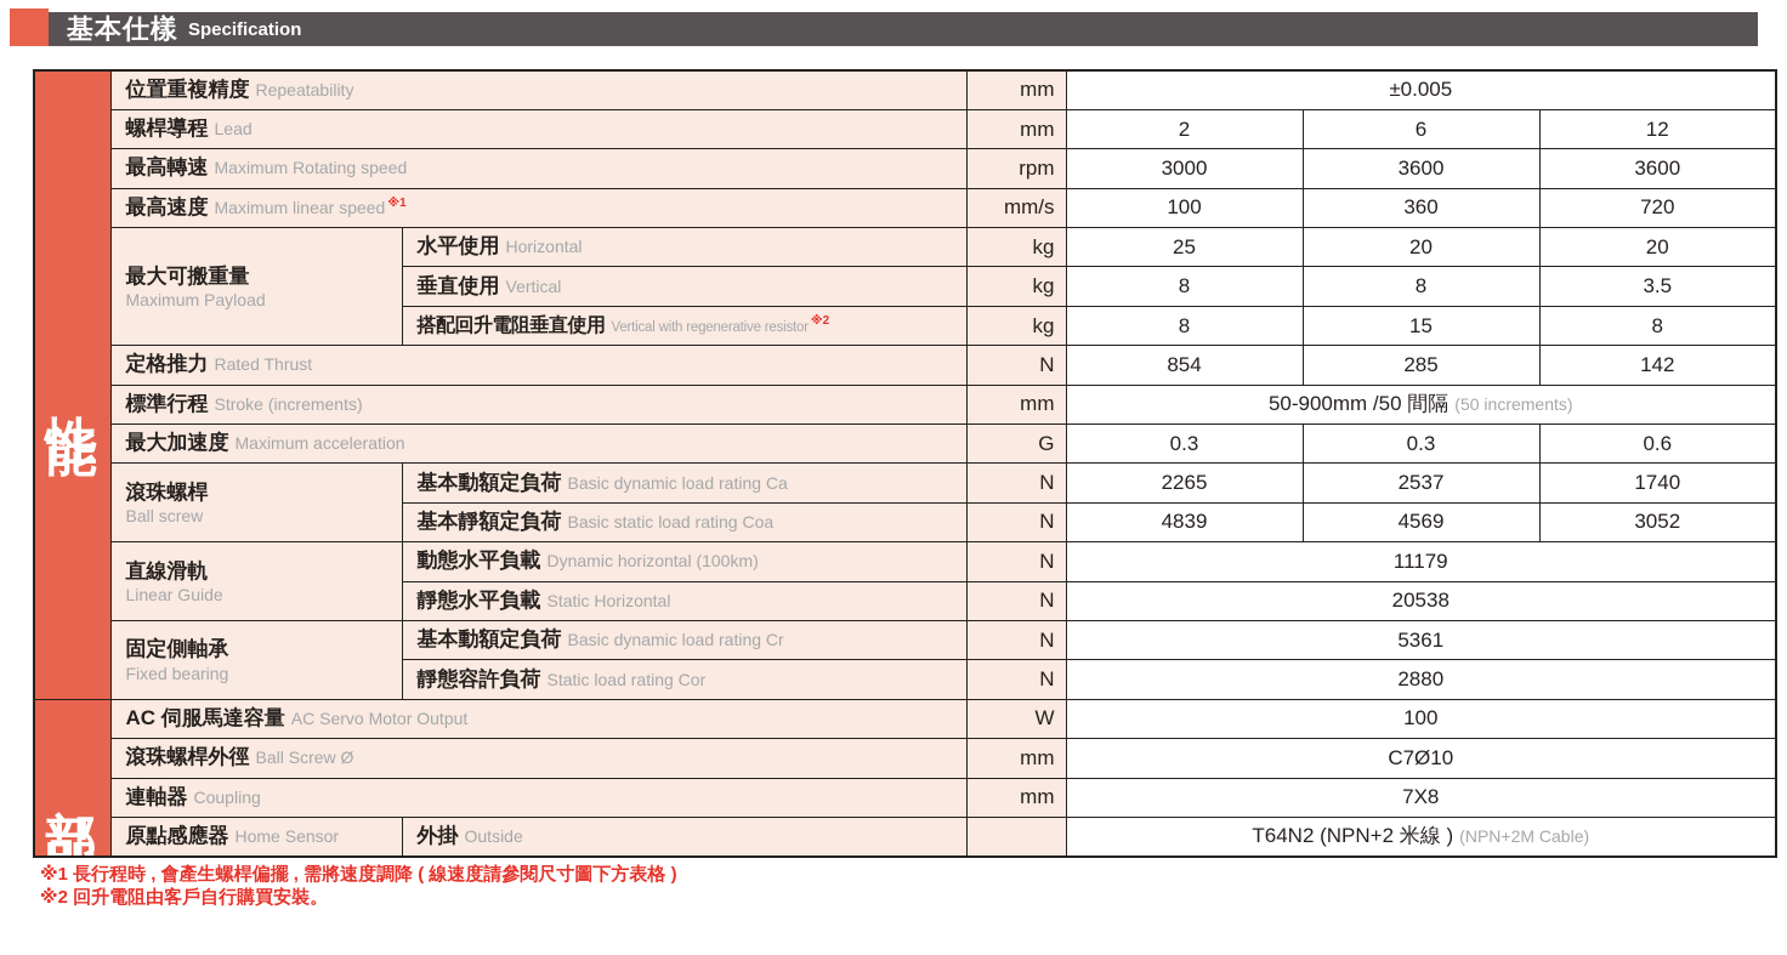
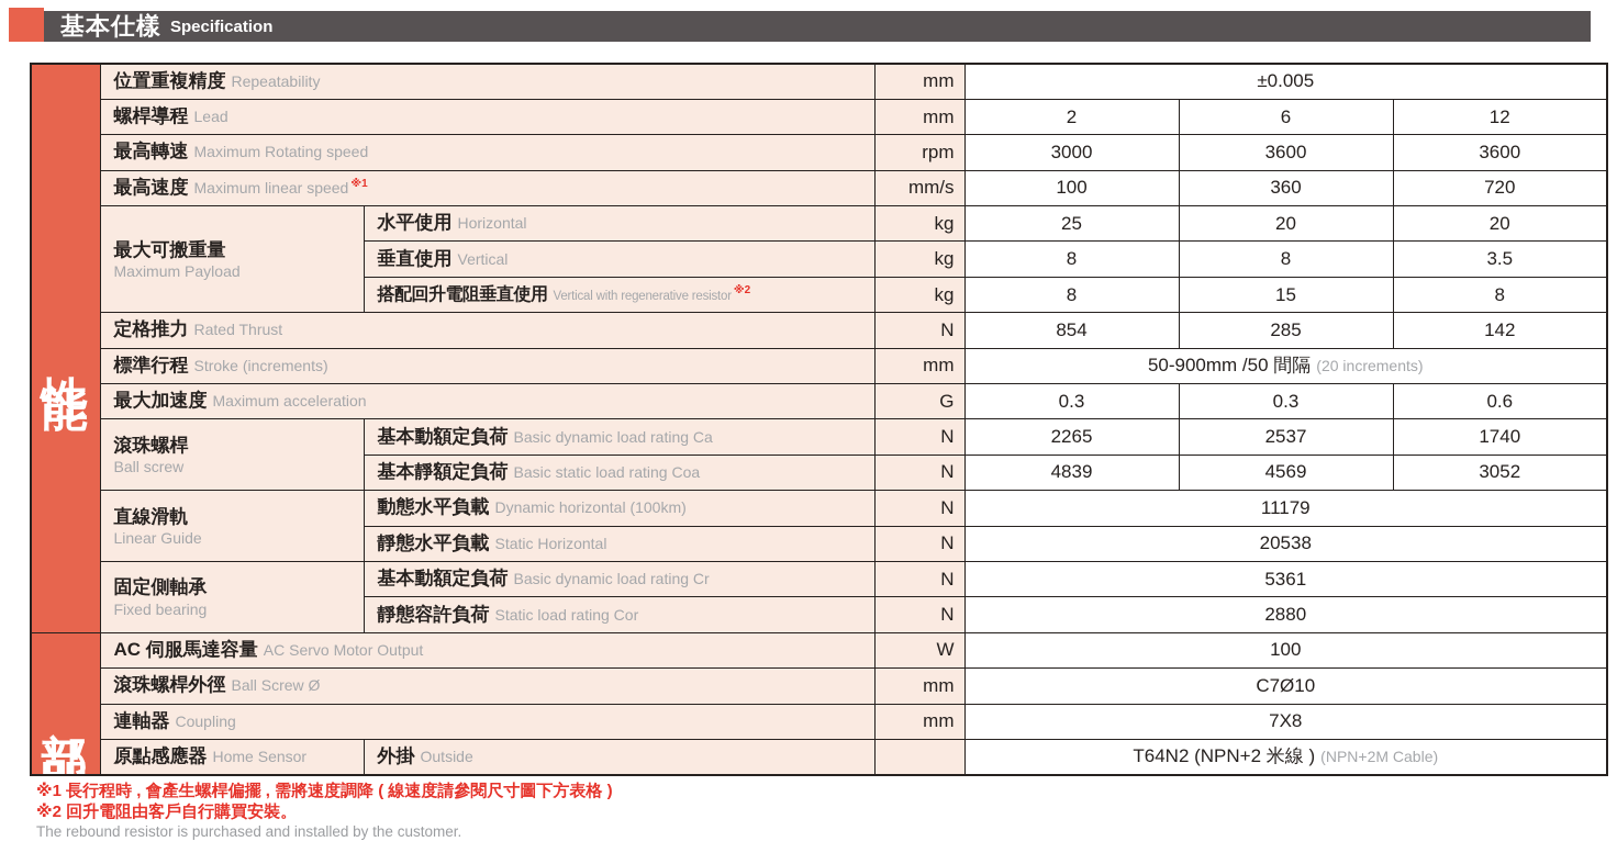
  基本仕樣
  Specification
  	位置重複精度 Repeatability	mm	±0.005
  螺桿導程 Lead	mm	2	6	12
  最高轉速 Maximum Rotating speed	rpm	3000	3600	3600
  最高速度 Maximum linear speed ※1	mm/s	100	360	720
  最大可搬重量 Maximum Payload	水平使用 Horizontal	kg	25	20	20
  垂直使用 Vertical	kg	8	8	3.5
  搭配回升電阻垂直使用 Vertical with regenerative resistor ※2	kg	8	15	8
  定格推力 Rated Thrust	N	854	285	142
- 標準行程 Stroke (increments)	mm	50-900mm /50 間隔 (50 increments)
+ 標準行程 Stroke (increments)	mm	50-900mm /50 間隔 (20 increments)
  最大加速度 Maximum acceleration	G	0.3	0.3	0.6
  滾珠螺桿 Ball screw	基本動額定負荷 Basic dynamic load rating Ca	N	2265	2537	1740
  基本靜額定負荷 Basic static load rating Coa	N	4839	4569	3052
  直線滑軌 Linear Guide	動態水平負載 Dynamic horizontal (100km)	N	11179
  靜態水平負載 Static Horizontal	N	20538
  固定側軸承 Fixed bearing	基本動額定負荷 Basic dynamic load rating Cr	N	5361
  靜態容許負荷 Static load rating Cor	N	2880
  	AC 伺服馬達容量 AC Servo Motor Output	W	100
  滾珠螺桿外徑 Ball Screw Ø	mm	C7Ø10
  連軸器 Coupling	mm	7X8
  原點感應器 Home Sensor	外掛 Outside		T64N2 (NPN+2 米線 ) (NPN+2M Cable)
  ※1 長行程時 , 會產生螺桿偏擺 , 需將速度調降 ( 線速度請參閱尺寸圖下方表格 )
  ※2 回升電阻由客戶自行購買安裝。
+ The rebound resistor is purchased and installed by the customer.
